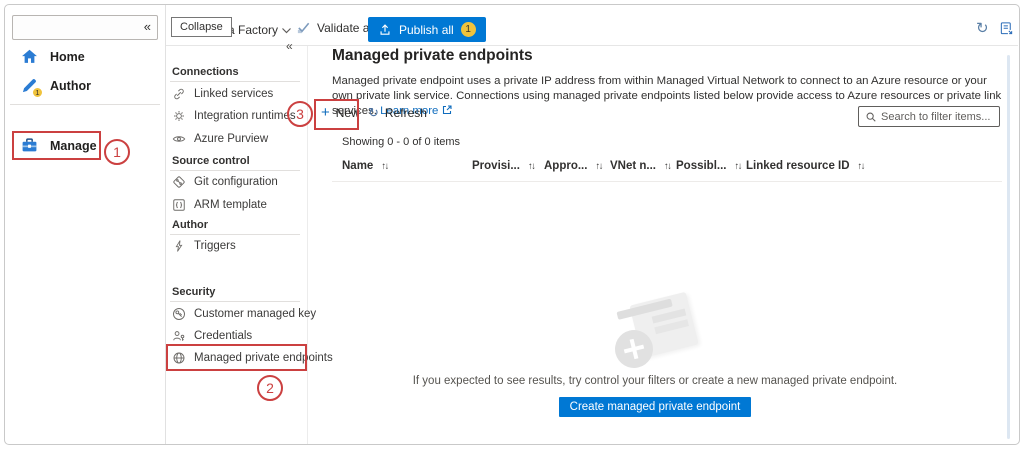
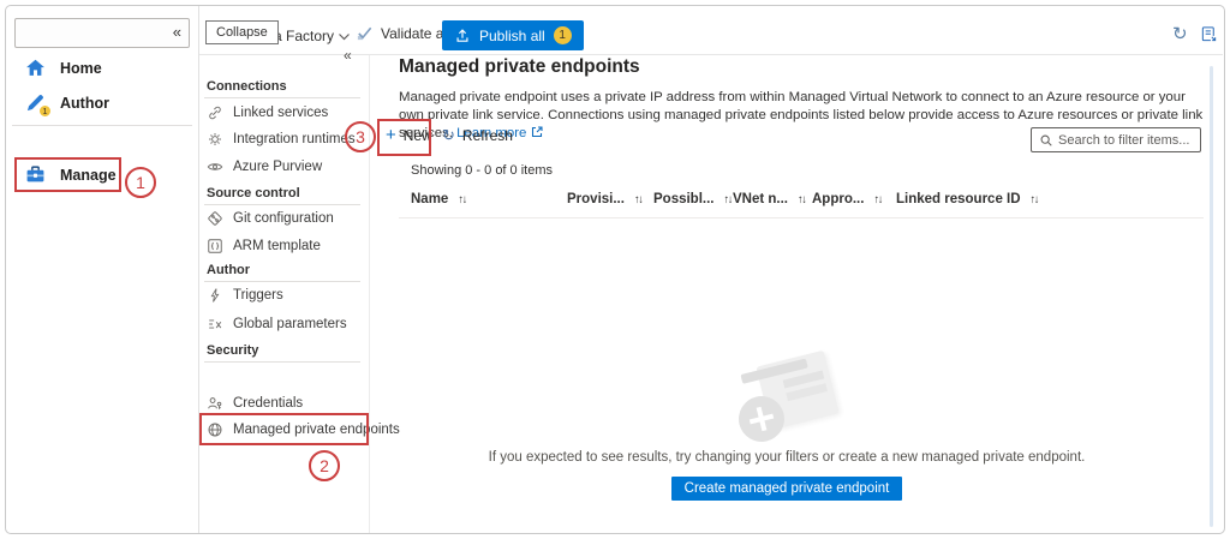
  Collapse
  Factory
  Validate a
  Publish all
  1
  ↻
  «
  Home
  1
  Author
  Manage
  «
  Connections
  Linked services
  Integration runtimes
  Azure Purview
  Source control
  Git configuration
  ARM template
  Author
  Triggers
+ Global parameters
  Security
- Customer managed key
  Credentials
  Managed private endpoints
  Managed private endpoints
  Managed private endpoint uses a private IP address from within Managed Virtual Network to connect to an Azure resource or your own private link service. Connections using managed private endpoints listed below provide access to Azure resources or private link services. Learn more
  +
  New
  ↻
  Refresh
  Search to filter items...
  Showing 0 - 0 of 0 items
  Name
  ↑↓
  Provisi...
  ↑↓
- Appro...
+ Possibl...
  ↑↓
  VNet n...
  ↑↓
- Possibl...
+ Appro...
  ↑↓
  Linked resource ID
  ↑↓
- If you expected to see results, try control your filters or create a new managed private endpoint.
+ If you expected to see results, try changing your filters or create a new managed private endpoint.
  Create managed private endpoint
  1
  2
  3
